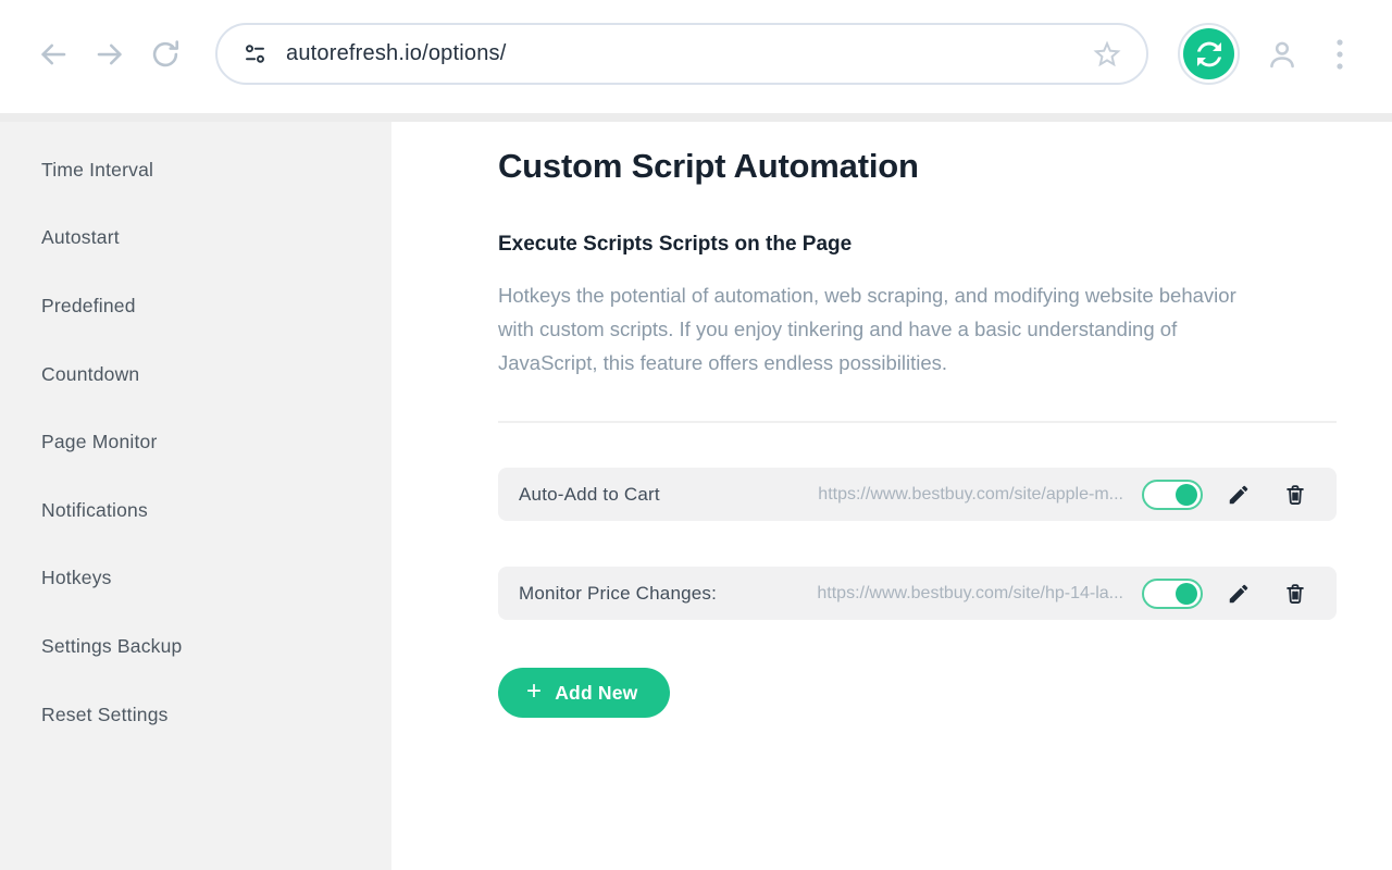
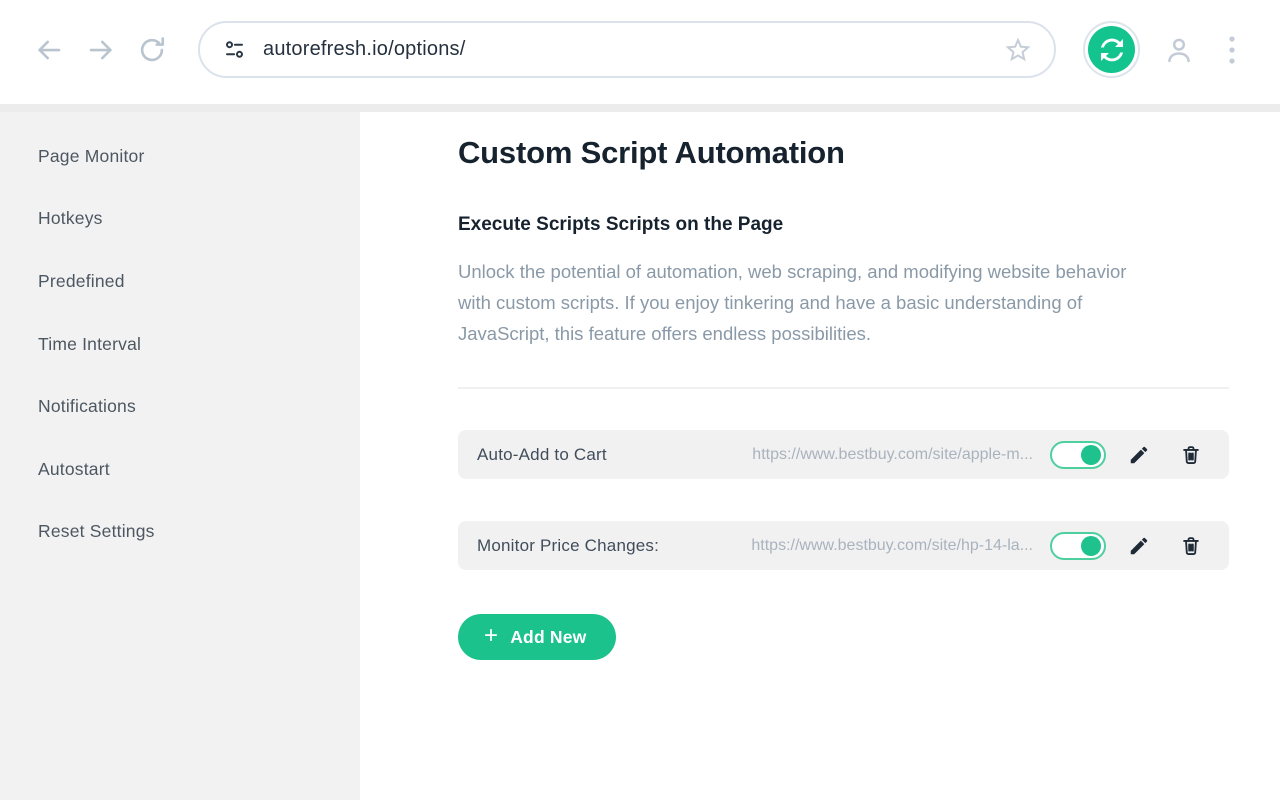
  autorefresh.io/options/
- Time Interval
+ Page Monitor
- Autostart
+ Hotkeys
  Predefined
- Countdown
- Page Monitor
+ Time Interval
  Notifications
- Hotkeys
+ Autostart
- Settings Backup
  Reset Settings
  Custom Script Automation
  Execute Scripts Scripts on the Page
- Hotkeys the potential of automation, web scraping, and modifying website behavior with custom scripts. If you enjoy tinkering and have a basic understanding of JavaScript, this feature offers endless possibilities.
+ Unlock the potential of automation, web scraping, and modifying website behavior with custom scripts. If you enjoy tinkering and have a basic understanding of JavaScript, this feature offers endless possibilities.
  Auto-Add to Cart
  https://www.bestbuy.com/site/apple-m...
  Monitor Price Changes:
  https://www.bestbuy.com/site/hp-14-la...
  +
  Add New
